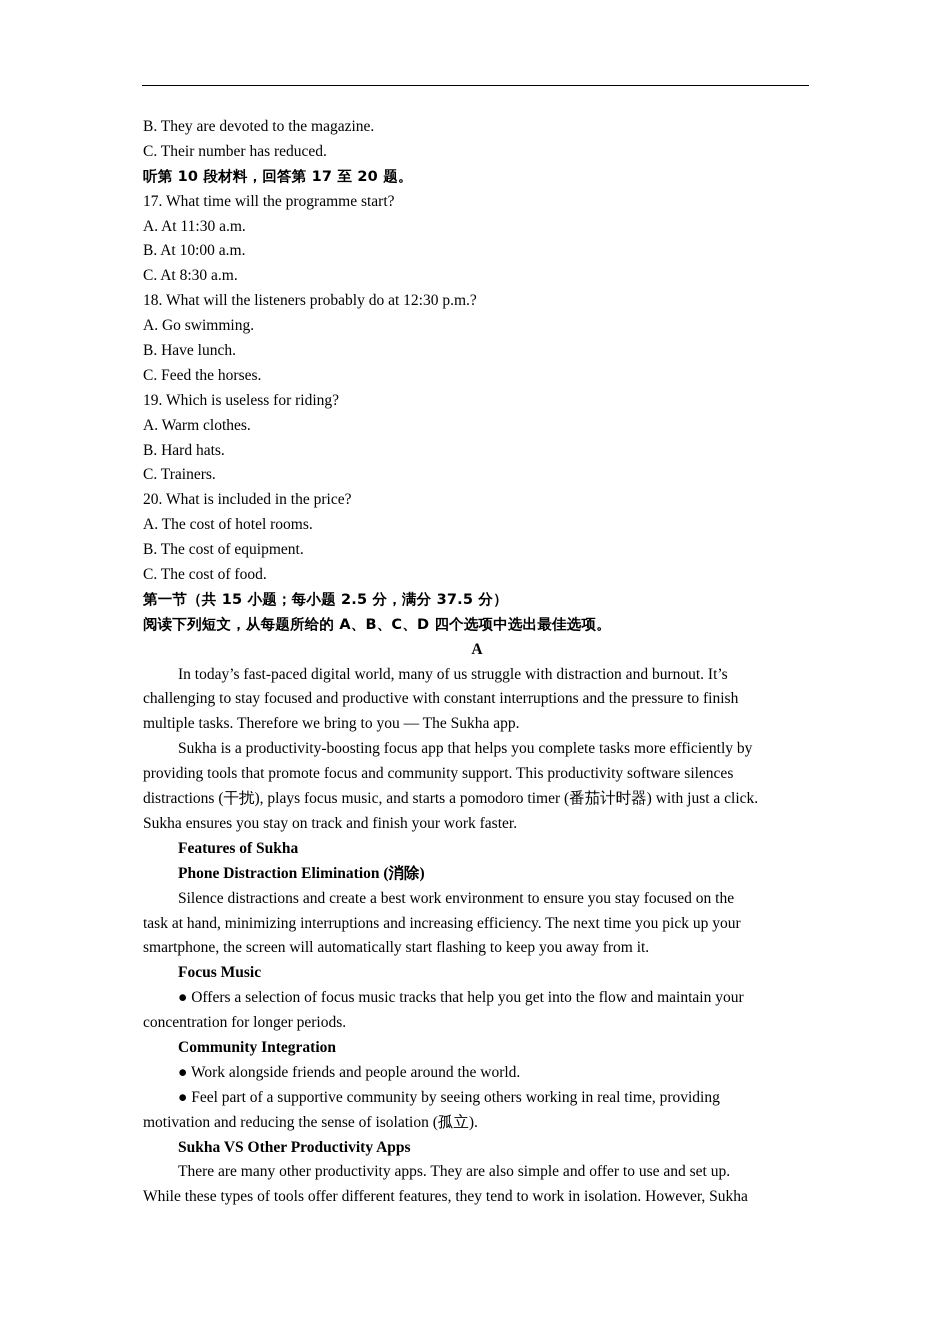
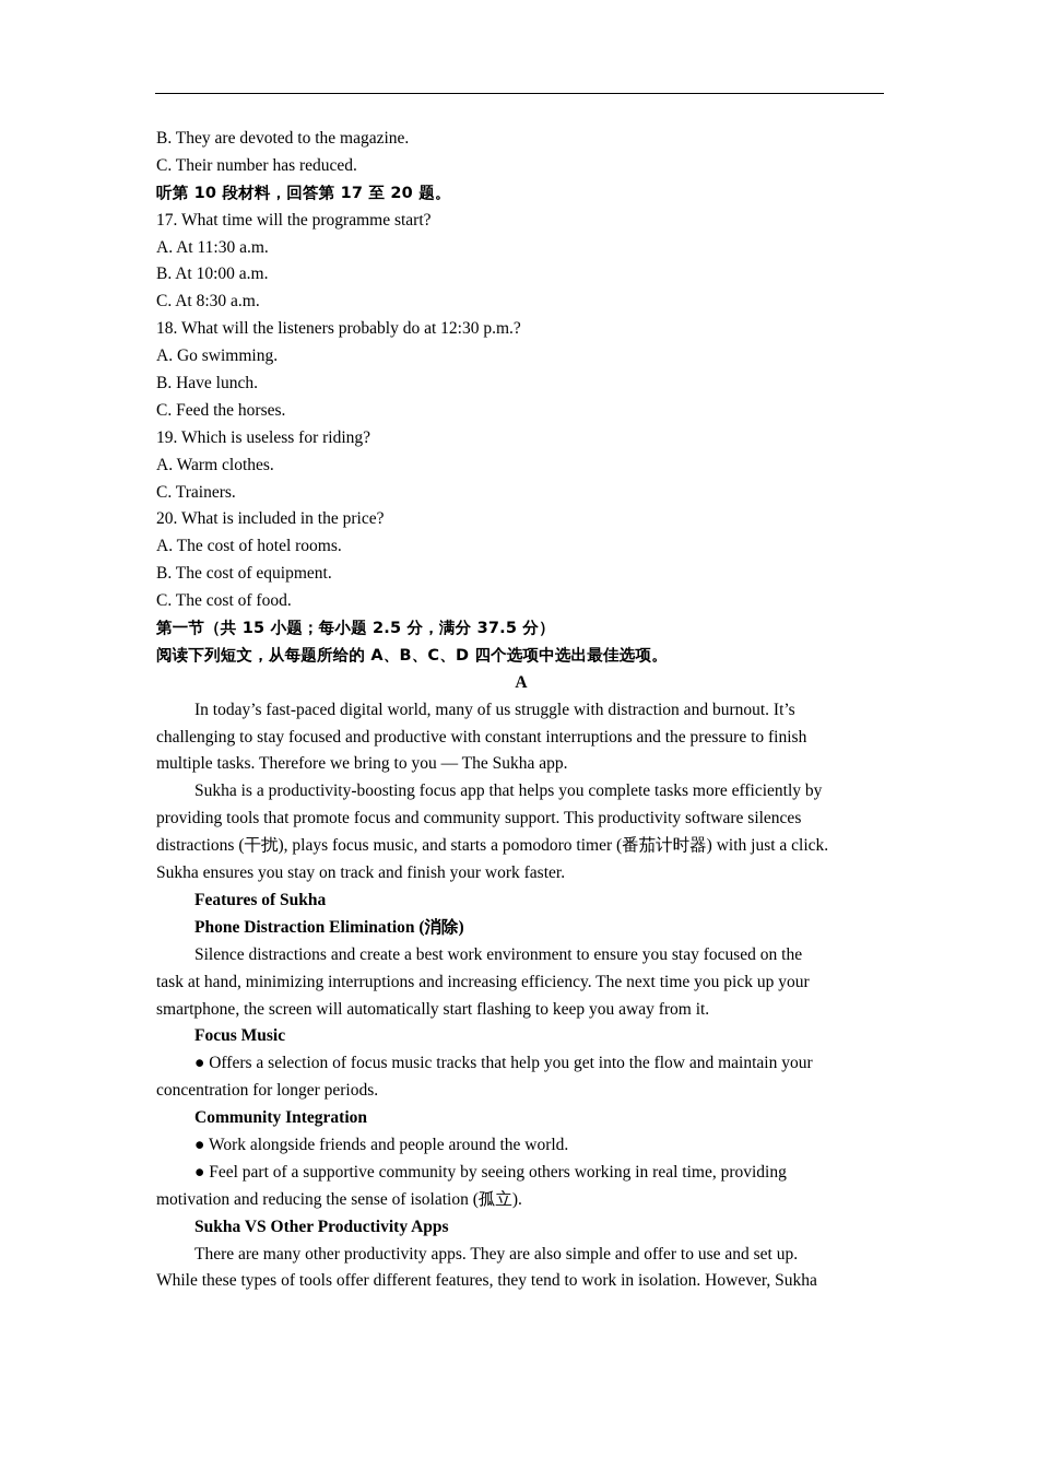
  B. They are devoted to the magazine.
  C. Their number has reduced.
  听第 10 段材料，回答第 17 至 20 题。
  17. What time will the programme start?
  A. At 11:30 a.m.
  B. At 10:00 a.m.
  C. At 8:30 a.m.
  18. What will the listeners probably do at 12:30 p.m.?
  A. Go swimming.
  B. Have lunch.
  C. Feed the horses.
  19. Which is useless for riding?
  A. Warm clothes.
- B. Hard hats.
  C. Trainers.
  20. What is included in the price?
  A. The cost of hotel rooms.
  B. The cost of equipment.
  C. The cost of food.
  第一节（共 15 小题；每小题 2.5 分，满分 37.5 分）
  阅读下列短文，从每题所给的 A、B、C、D 四个选项中选出最佳选项。
  A
  In today’s fast-paced digital world, many of us struggle with distraction and burnout. It’s
  challenging to stay focused and productive with constant interruptions and the pressure to finish
  multiple tasks. Therefore we bring to you — The Sukha app.
  Sukha is a productivity-boosting focus app that helps you complete tasks more efficiently by
  providing tools that promote focus and community support. This productivity software silences
  distractions (干扰), plays focus music, and starts a pomodoro timer (番茄计时器) with just a click.
  Sukha ensures you stay on track and finish your work faster.
  Features of Sukha
  Phone Distraction Elimination (消除)
  Silence distractions and create a best work environment to ensure you stay focused on the
  task at hand, minimizing interruptions and increasing efficiency. The next time you pick up your
  smartphone, the screen will automatically start flashing to keep you away from it.
  Focus Music
  ● Offers a selection of focus music tracks that help you get into the flow and maintain your
  concentration for longer periods.
  Community Integration
  ● Work alongside friends and people around the world.
  ● Feel part of a supportive community by seeing others working in real time, providing
  motivation and reducing the sense of isolation (孤立).
  Sukha VS Other Productivity Apps
  There are many other productivity apps. They are also simple and offer to use and set up.
  While these types of tools offer different features, they tend to work in isolation. However, Sukha
